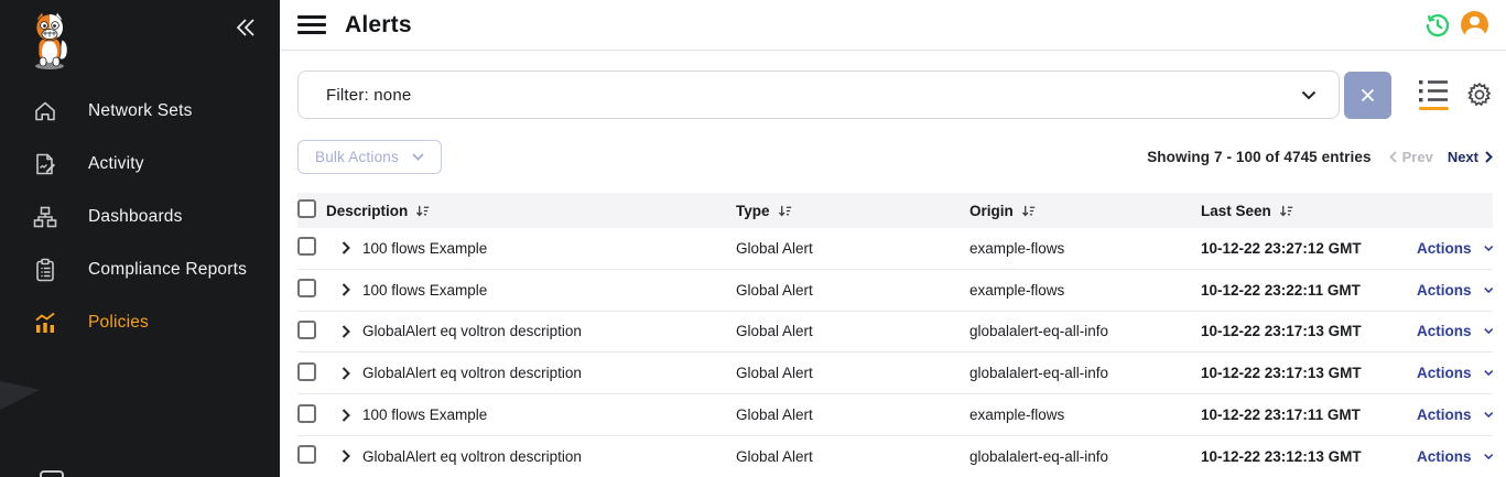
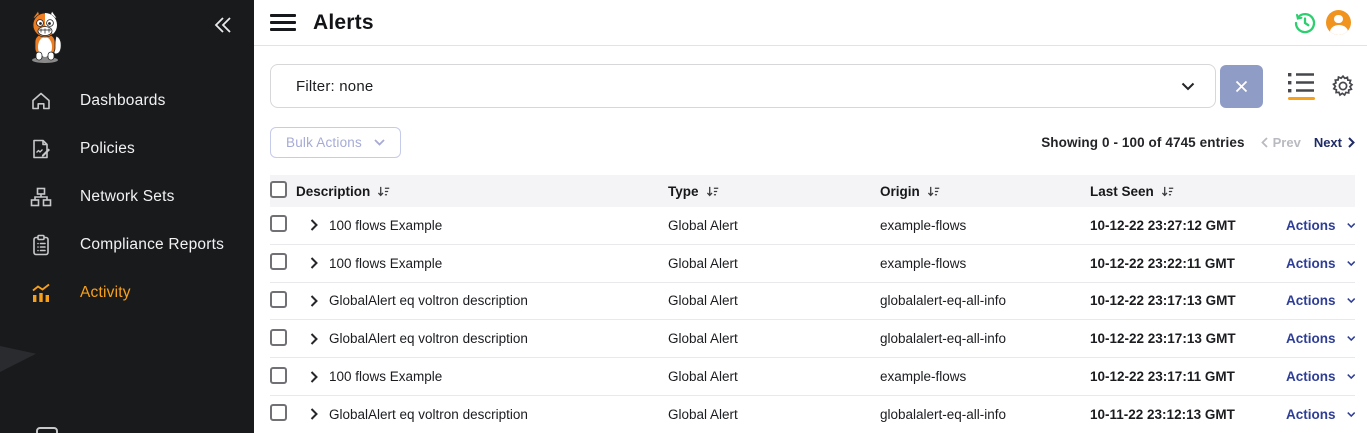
- Network Sets
+ Dashboards
- Activity
+ Policies
- Dashboards
+ Network Sets
  Compliance Reports
- Policies
+ Activity
  Alerts
  Filter: none
  Bulk Actions
- Showing 7 - 100 of 4745 entries
+ Showing 0 - 100 of 4745 entries
  Prev
  Next
  Description
  Type
  Origin
  Last Seen
  100 flows Example
  Global Alert
  example-flows
  10-12-22 23:27:12 GMT
  Actions
  100 flows Example
  Global Alert
  example-flows
  10-12-22 23:22:11 GMT
  Actions
  GlobalAlert eq voltron description
  Global Alert
  globalalert-eq-all-info
  10-12-22 23:17:13 GMT
  Actions
  GlobalAlert eq voltron description
  Global Alert
  globalalert-eq-all-info
  10-12-22 23:17:13 GMT
  Actions
  100 flows Example
  Global Alert
  example-flows
  10-12-22 23:17:11 GMT
  Actions
  GlobalAlert eq voltron description
  Global Alert
  globalalert-eq-all-info
- 10-12-22 23:12:13 GMT
+ 10-11-22 23:12:13 GMT
  Actions
